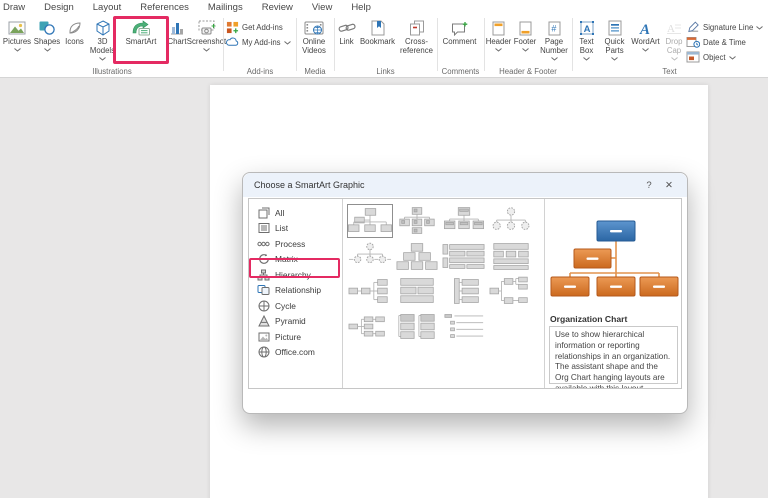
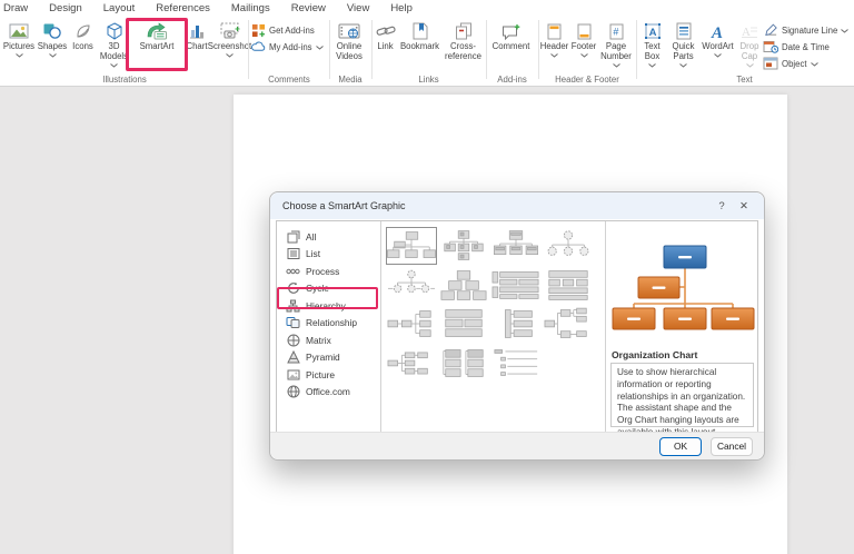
  Draw
  Design
  Layout
  References
  Mailings
  Review
  View
  Help
  Pictures
  Shapes
  Icons
  3D
  Models
  SmartArt
  Chart
  Screenshot
  Illustrations
  Get Add-ins
  My Add-ins
- Add-ins
+ Comments
  Online
  Videos
  Media
  Link
  Bookmark
  Cross-
  reference
  Links
  Comment
- Comments
+ Add-ins
  Header
  Footer
  #
  Page
  Number
  Header & Footer
  A
  Text
  Box
  Quick
  Parts
  A
  WordArt
  A
  Drop
  Cap
  Signature Line
  Date & Time
  Object
  Text
  Choose a SmartArt Graphic
  ?
  ✕
  All
  List
  Process
- Matrix
+ Cycle
  Hierarchy
  Relationship
- Cycle
+ Matrix
  Pyramid
  Picture
  Office.com
  Organization Chart
  Use to show hierarchical information or reporting relationships in an organization. The assistant shape and the Org Chart hanging layouts are
+ OK
+ Cancel
